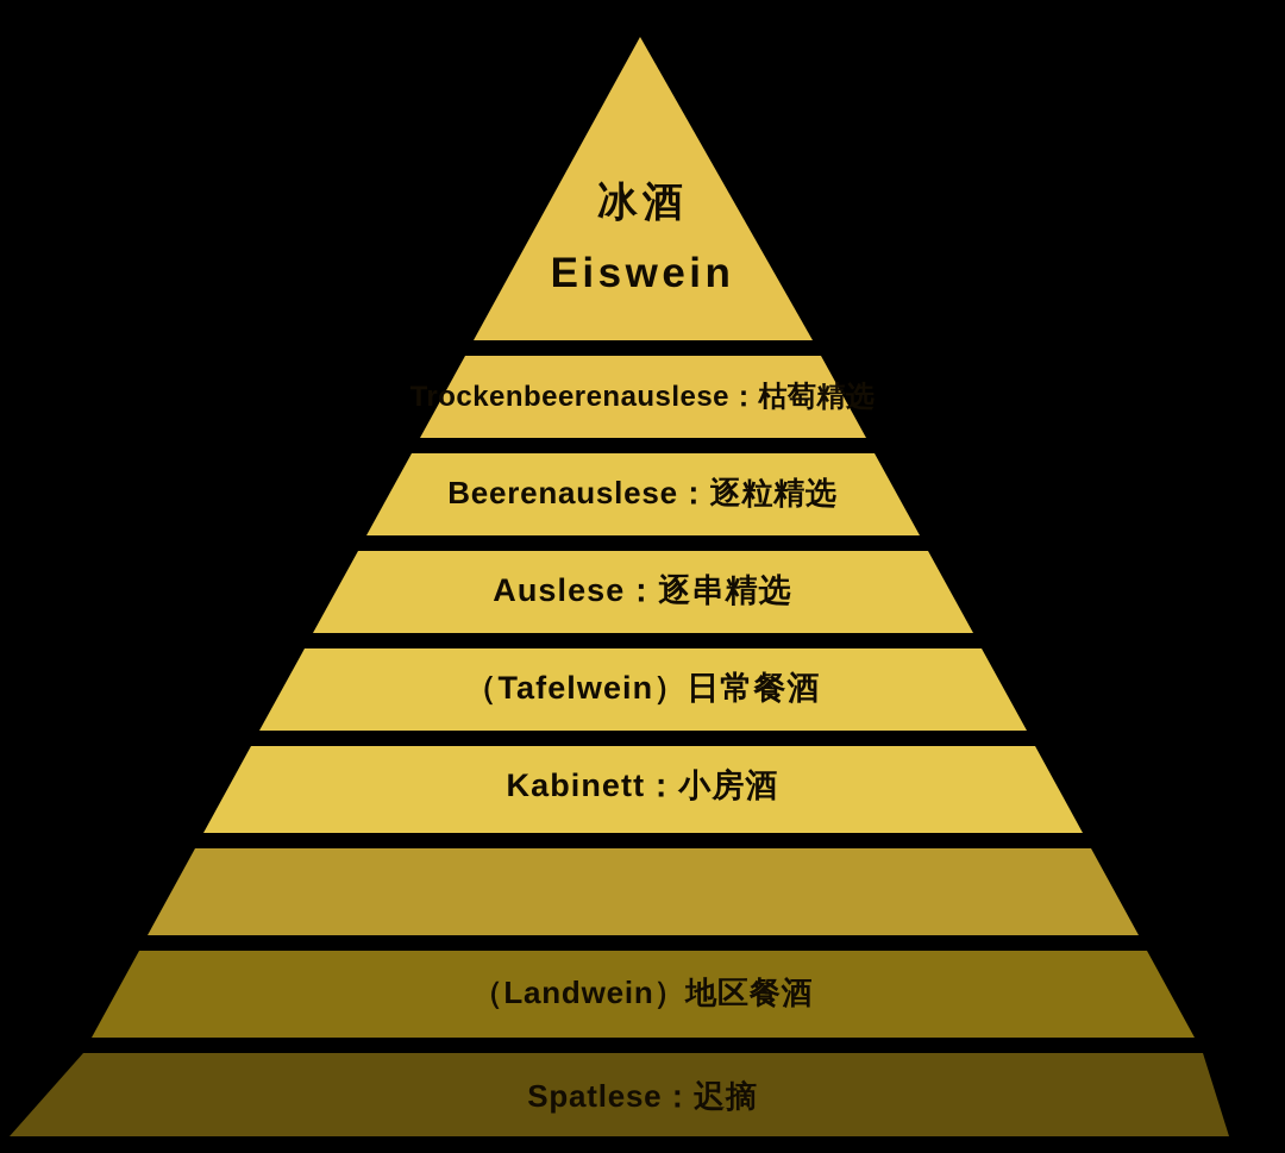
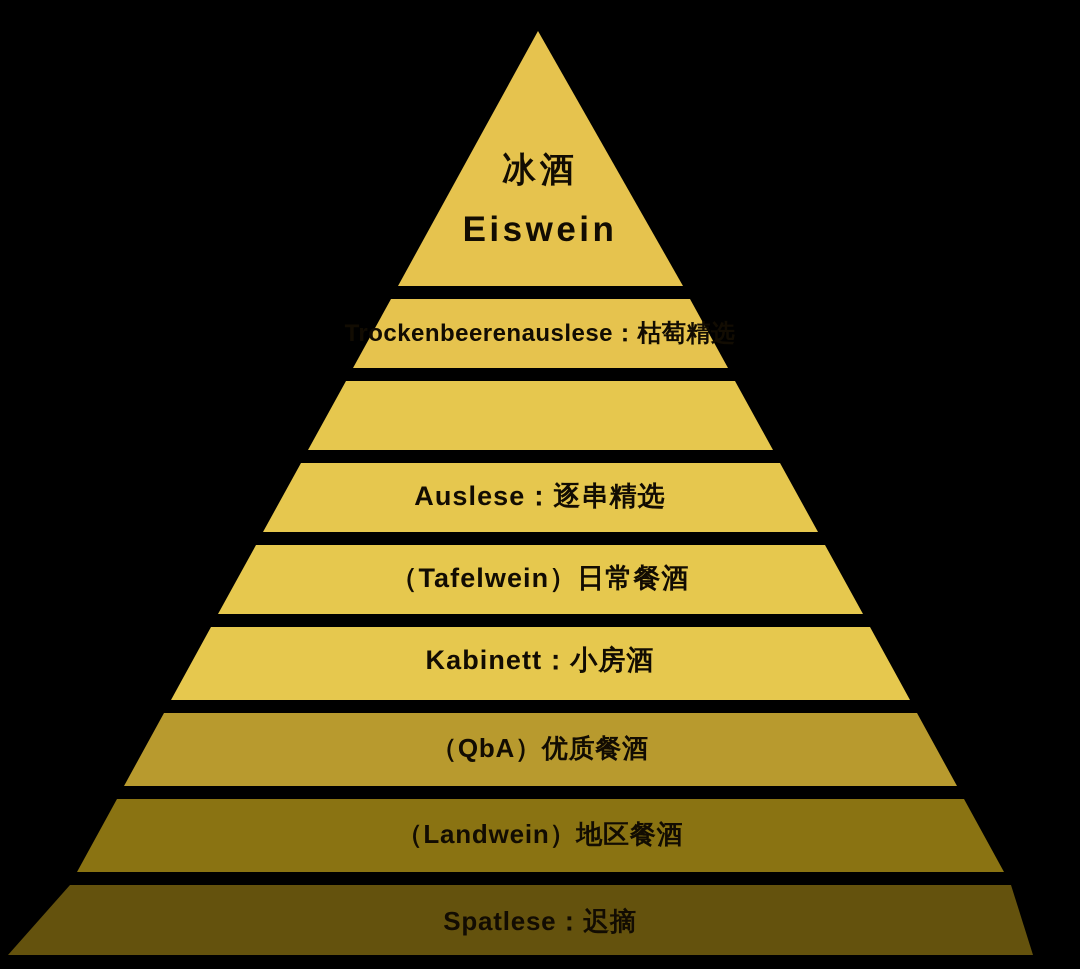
  冰酒
  Eiswein
  Trockenbeerenauslese：枯萄精选
- Beerenauslese：逐粒精选
  Auslese：逐串精选
  （Tafelwein）日常餐酒
  Kabinett：小房酒
+ （QbA）优质餐酒
  （Landwein）地区餐酒
  Spatlese：迟摘
